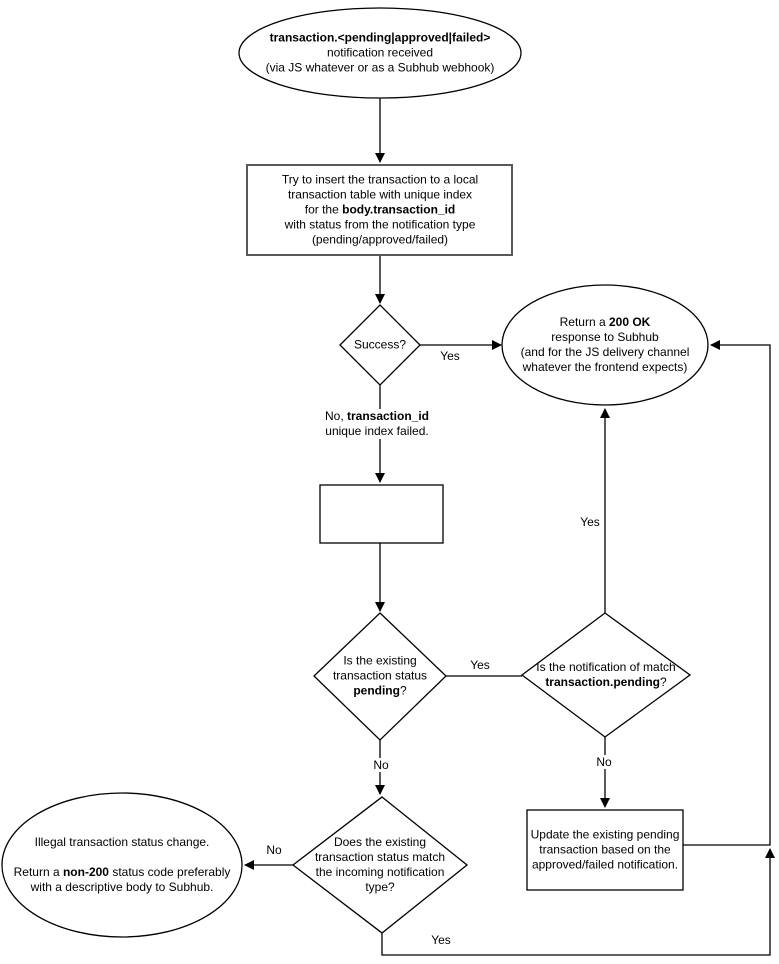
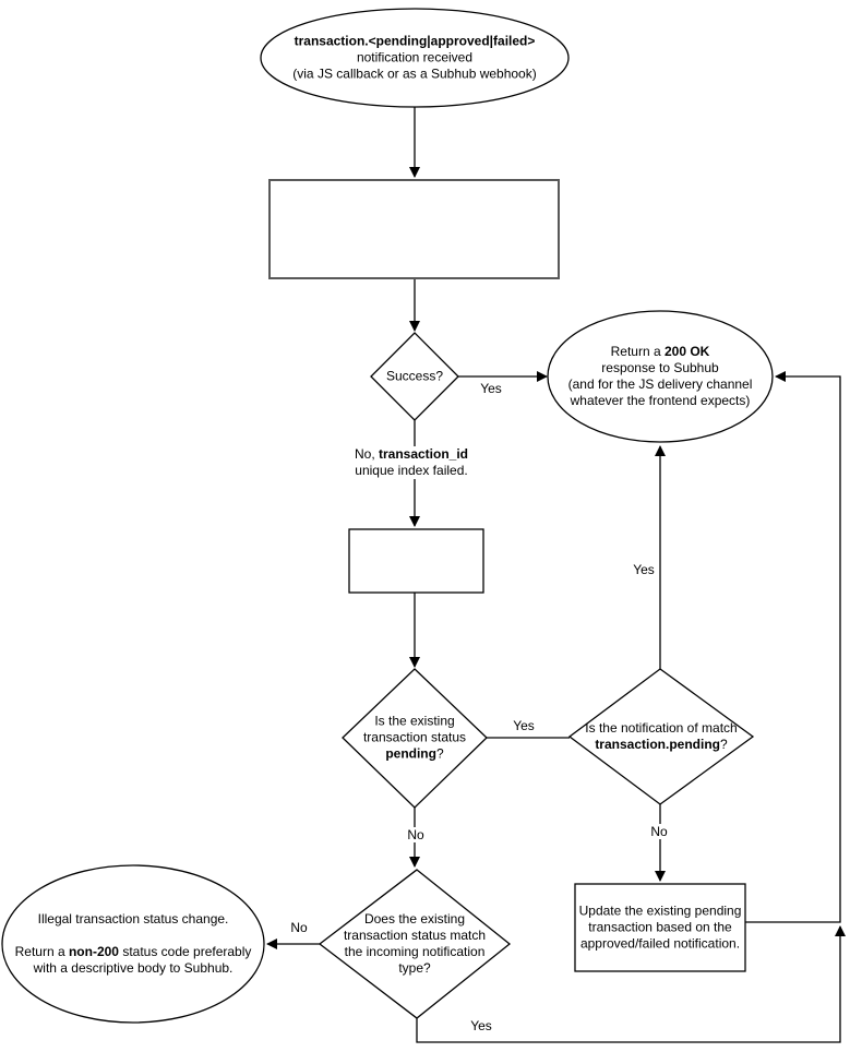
  transaction.<pending|approved|failed>
  notification received
- (via JS whatever or as a Subhub webhook)
+ (via JS callback or as a Subhub webhook)
- Try to insert the transaction to a local
- transaction table with unique index
- for the body.transaction_id
- with status from the notification type
- (pending/approved/failed)
  Success?
  Return a 200 OK
  response to Subhub
  (and for the JS delivery channel
  whatever the frontend expects)
  Is the existing
  transaction status
  pending?
  Is the notification of match
  transaction.pending?
  Update the existing pending
  transaction based on the
  approved/failed notification.
  Does the existing
  transaction status match
  the incoming notification
  type?
  Illegal transaction status change.
  Return a non-200 status code preferably
  with a descriptive body to Subhub.
  Yes
  No, transaction_id
  unique index failed.
  Yes
  Yes
  No
  No
  No
  Yes
